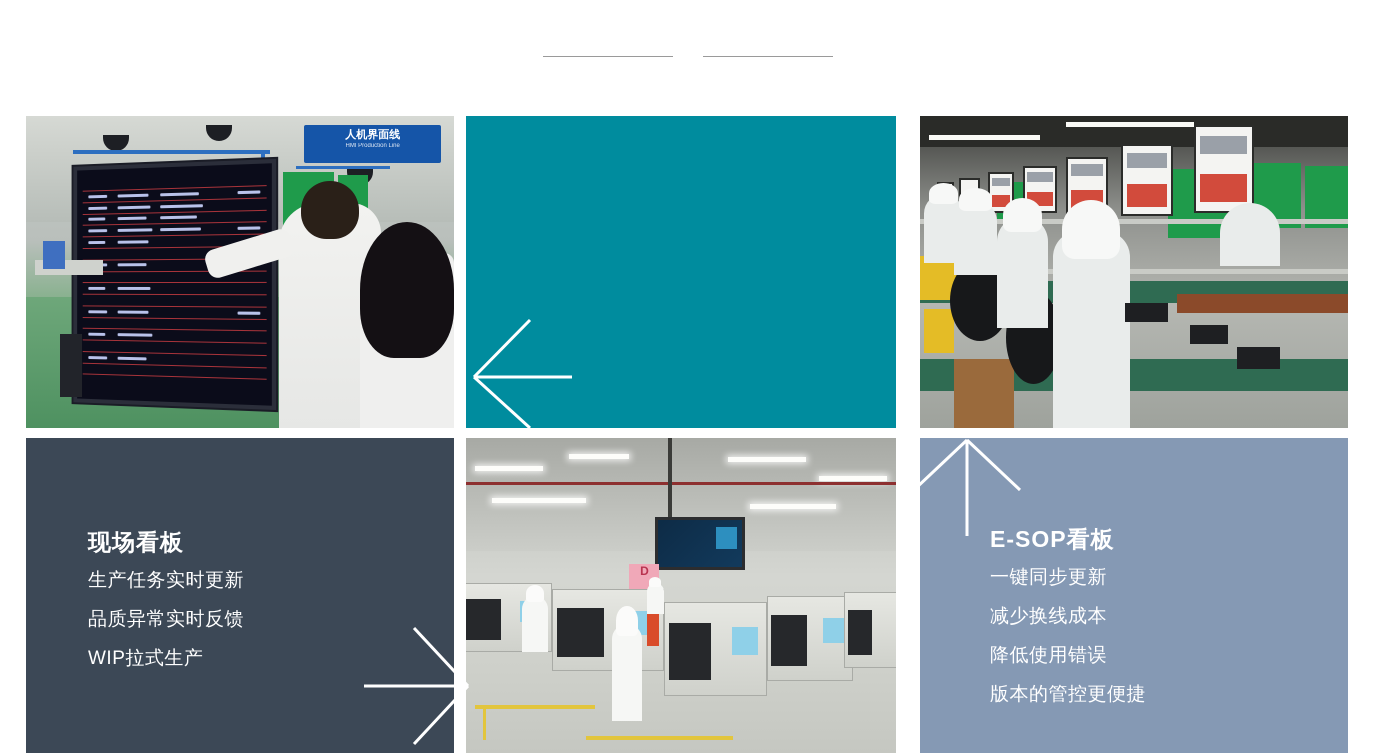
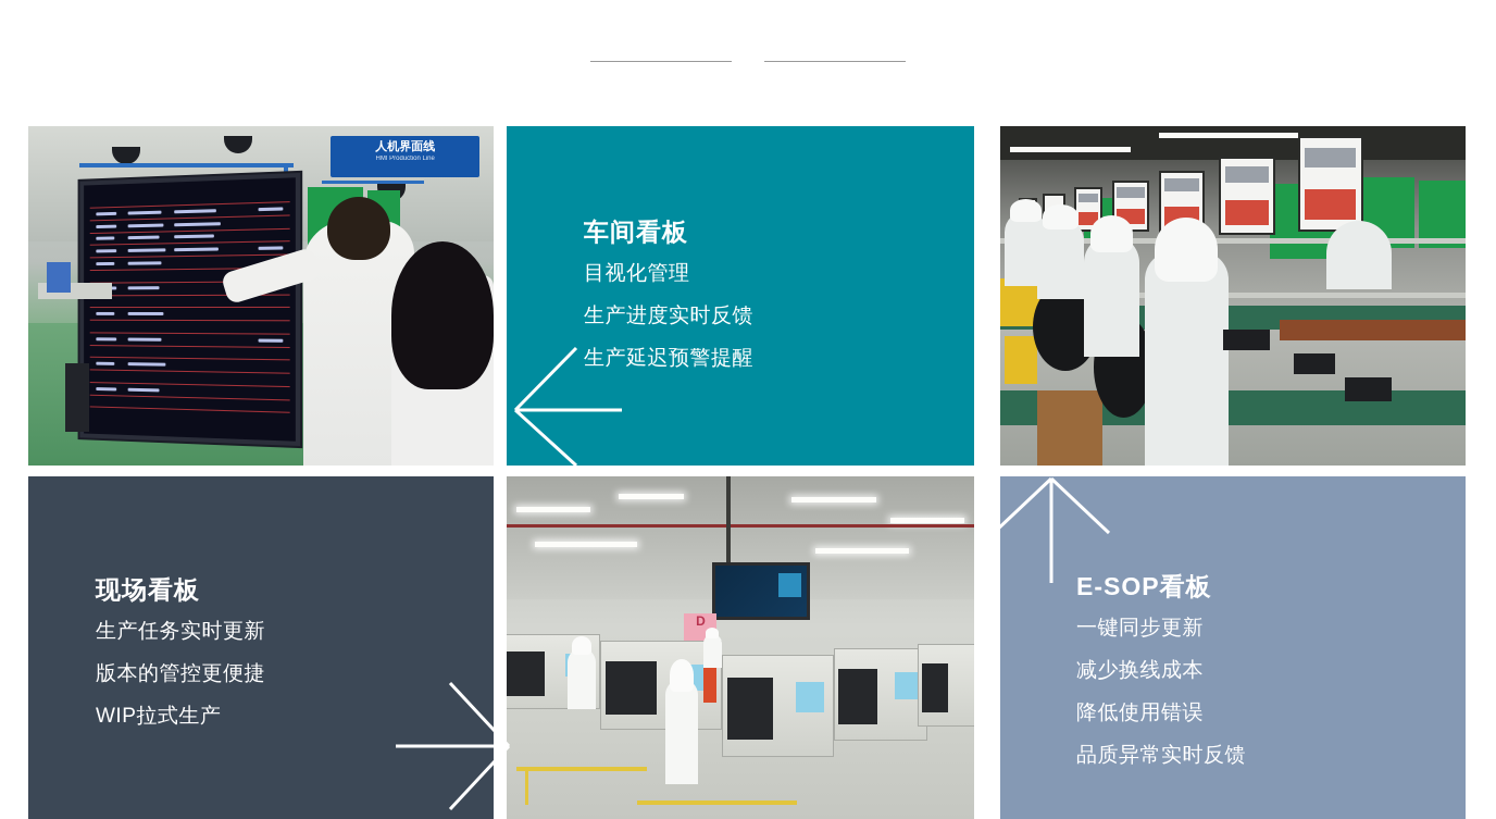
  人机界面线
  D
+ 车间看板
+ 目视化管理
+ 生产进度实时反馈
+ 生产延迟预警提醒
  现场看板
  生产任务实时更新
- 品质异常实时反馈
+ 版本的管控更便捷
  WIP拉式生产
  E-SOP看板
  一键同步更新
  减少换线成本
  降低使用错误
- 版本的管控更便捷
+ 品质异常实时反馈
